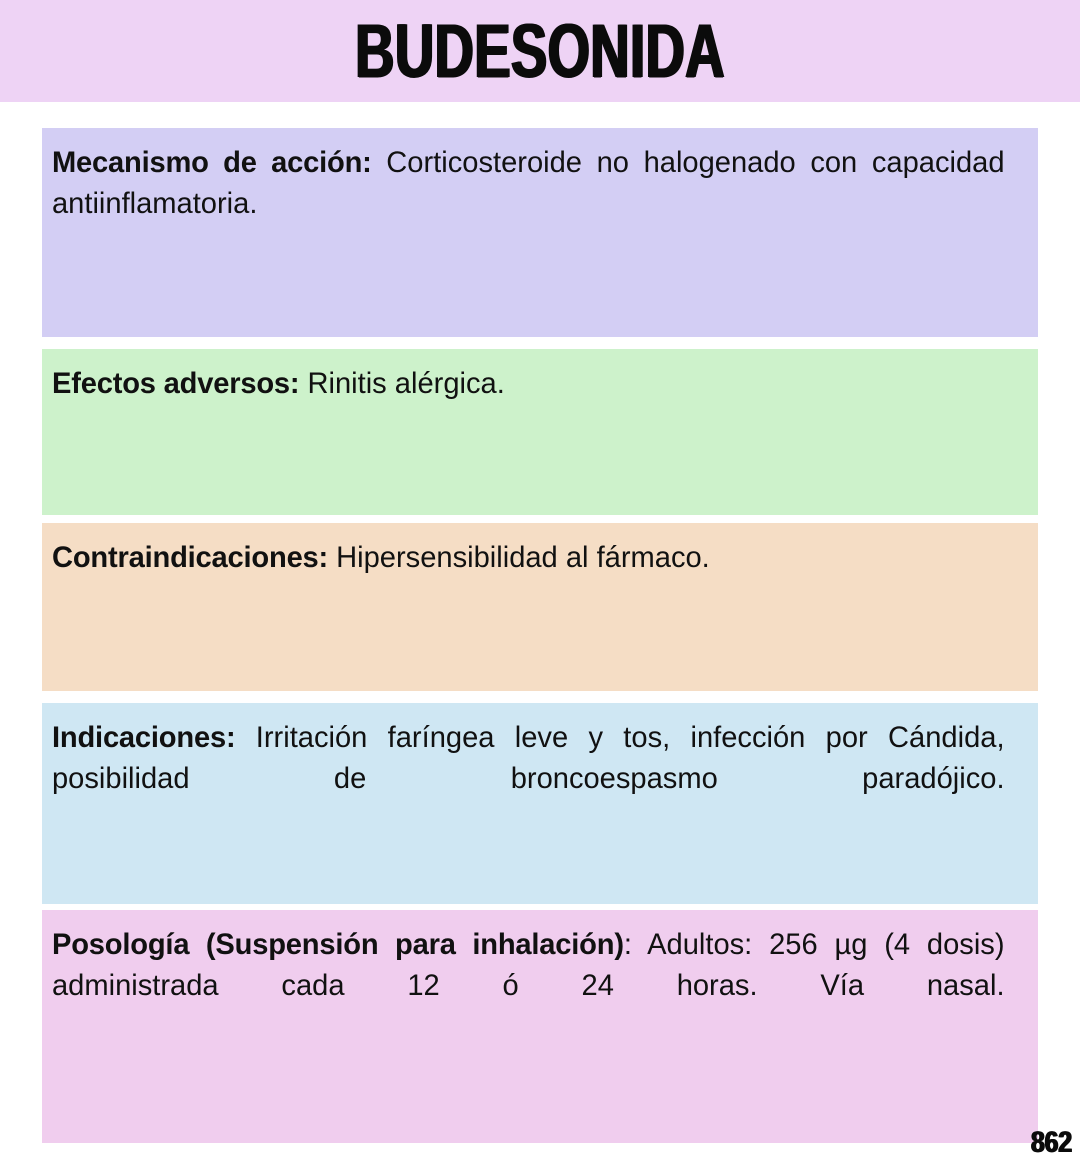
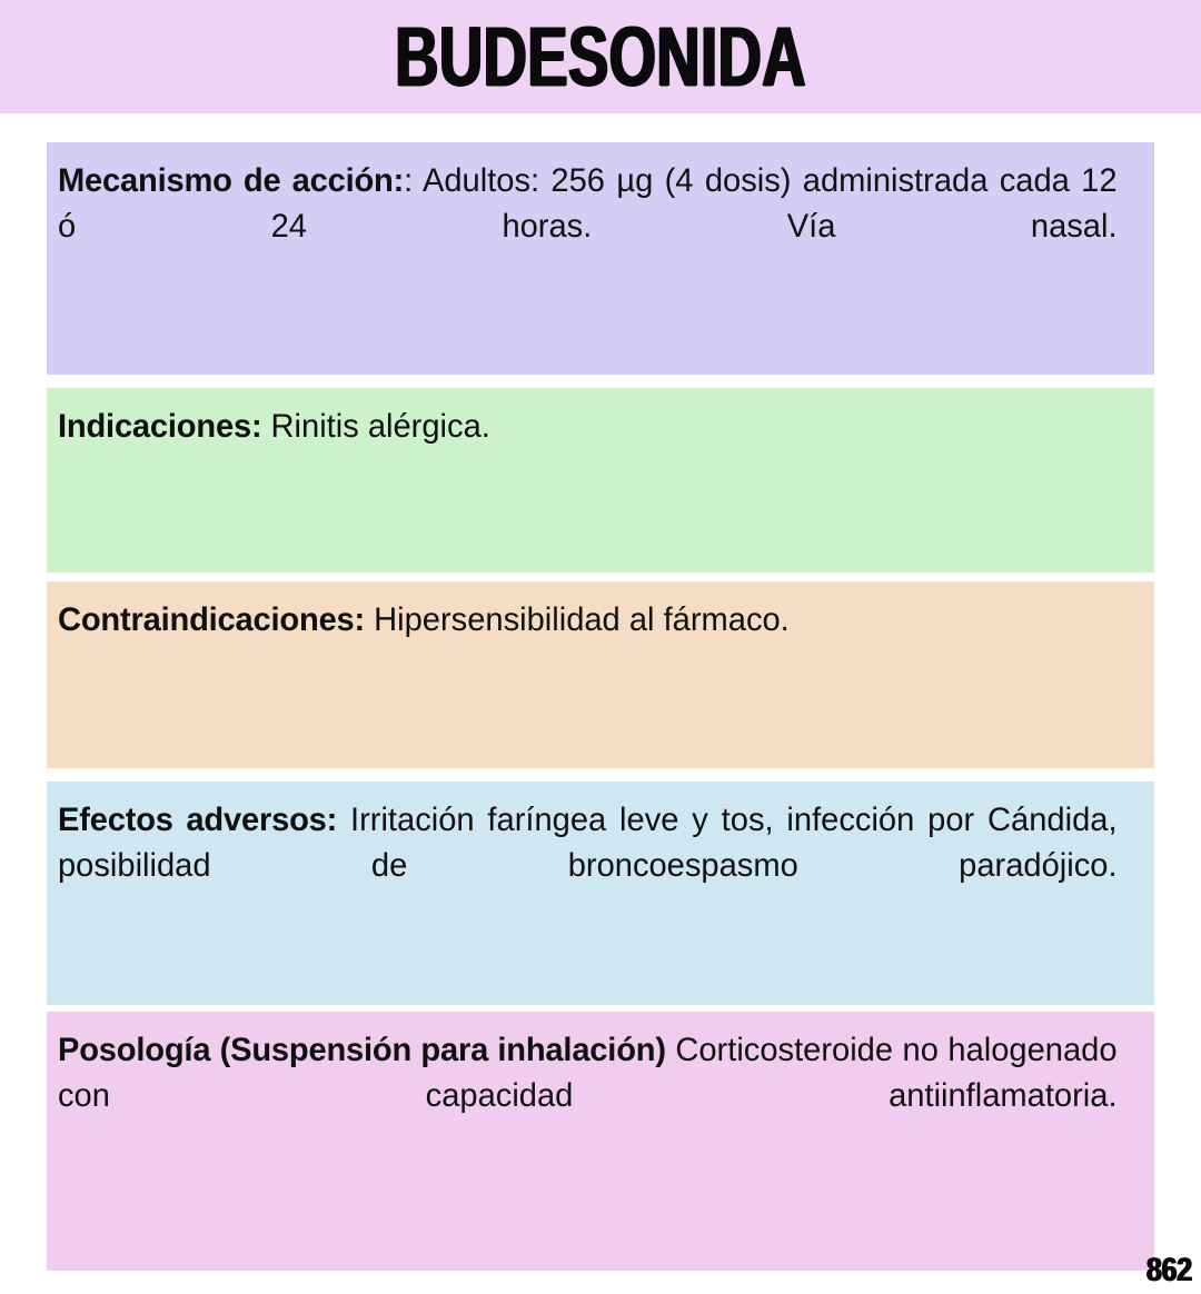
  BUDESONIDA
- Mecanismo de acción: Corticosteroide no halogenado con capacidad antiinflamatoria.
+ Mecanismo de acción:: Adultos: 256 µg (4 dosis) administrada cada 12 ó 24 horas. Vía nasal.
- Efectos adversos: Rinitis alérgica.
+ Indicaciones: Rinitis alérgica.
  Contraindicaciones: Hipersensibilidad al fármaco.
- Indicaciones: Irritación faríngea leve y tos, infección por Cándida, posibilidad de broncoespasmo paradójico.
+ Efectos adversos: Irritación faríngea leve y tos, infección por Cándida, posibilidad de broncoespasmo paradójico.
- Posología (Suspensión para inhalación): Adultos: 256 µg (4 dosis) administrada cada 12 ó 24 horas. Vía nasal.
+ Posología (Suspensión para inhalación) Corticosteroide no halogenado con capacidad antiinflamatoria.
  862
